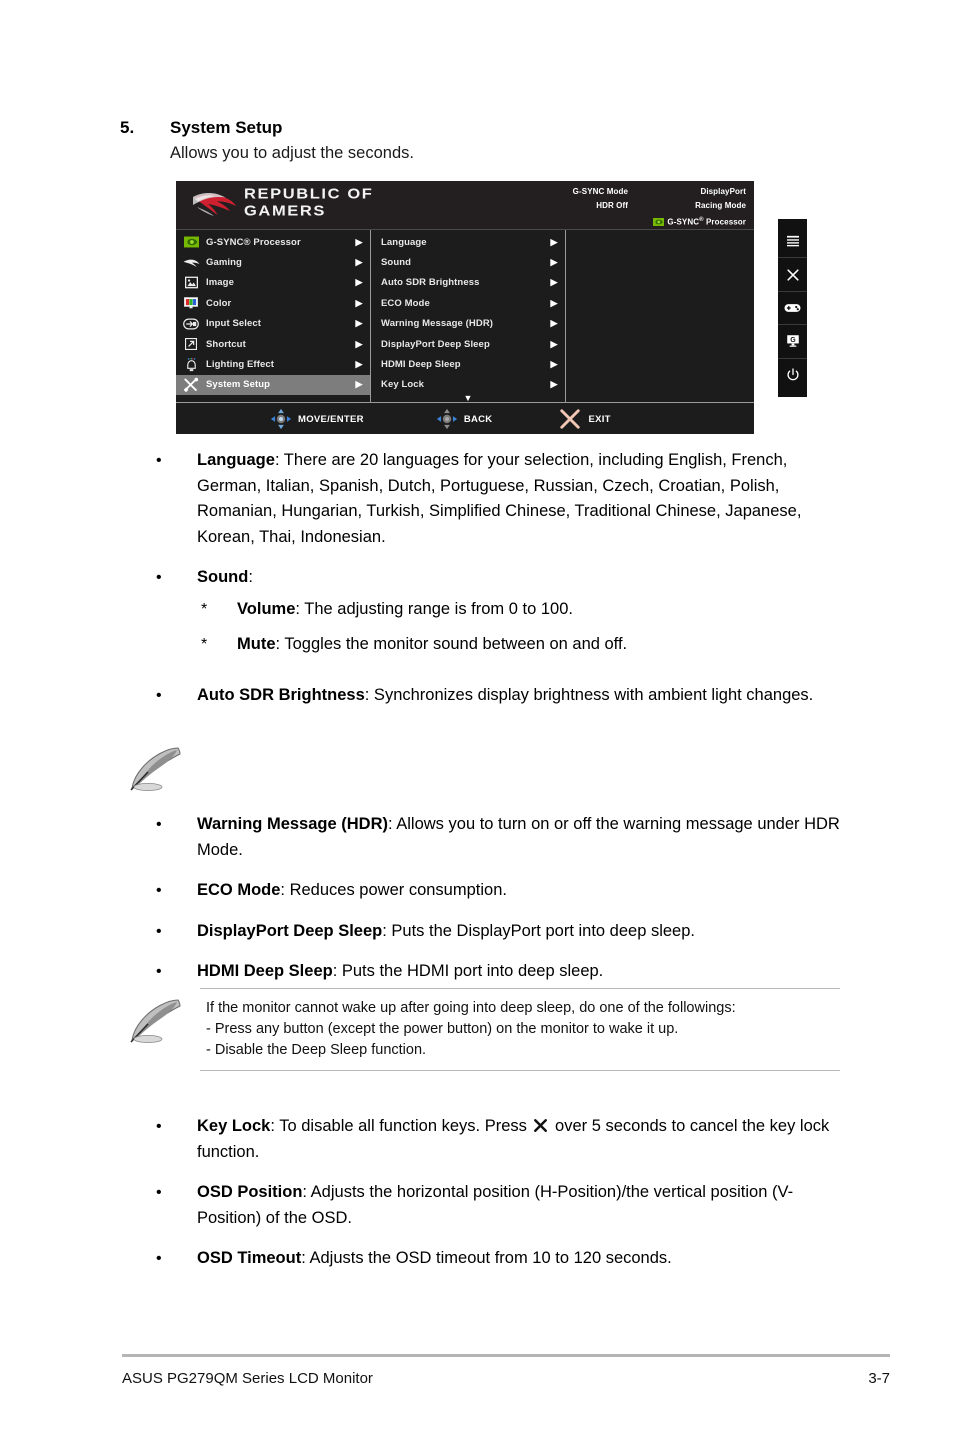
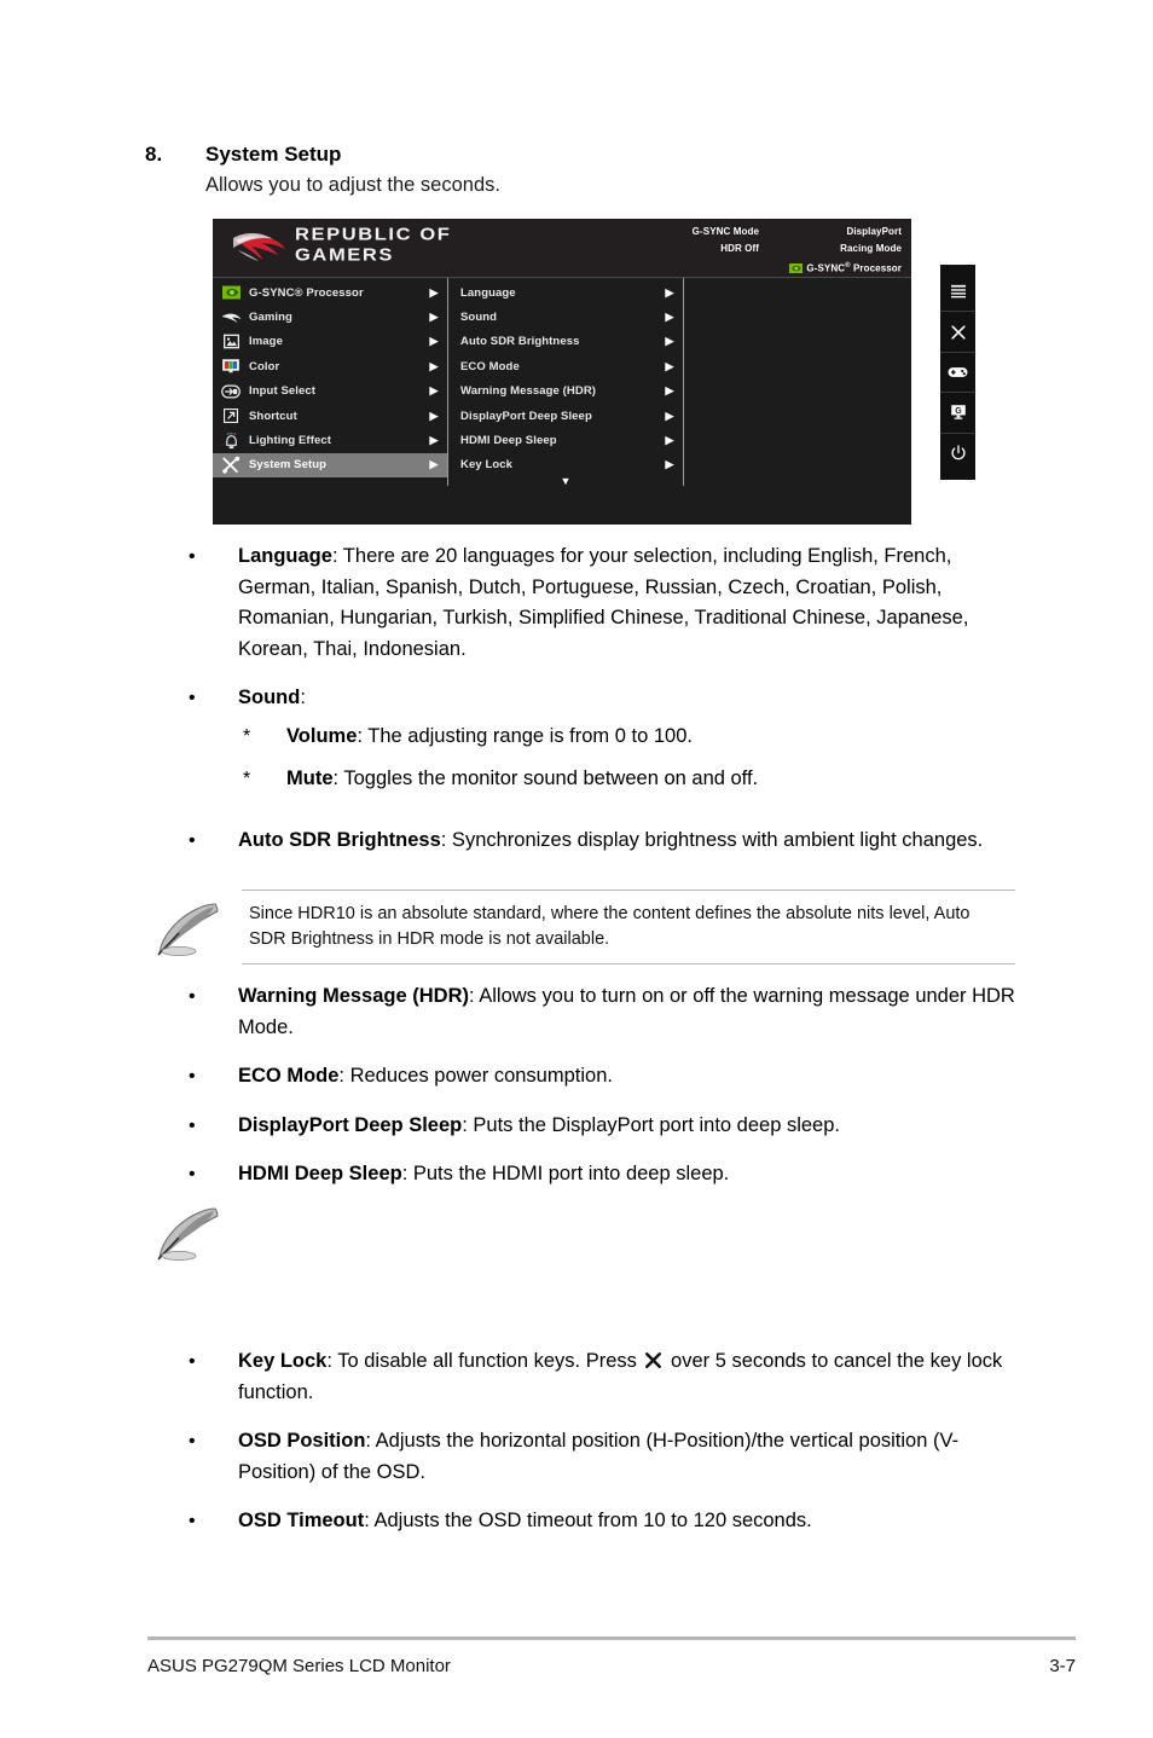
- 5. System Setup
+ 8. System Setup
  Allows you to adjust the seconds.
  REPUBLIC OF
  GAMERS
  G-SYNC Mode
  HDR Off
  DisplayPort
  Racing Mode
  G-SYNC Processor
  G-SYNC® Processor
  ▶
  Gaming
  ▶
  Image
  ▶
  Color
  ▶
  Input Select
  ▶
  Shortcut
  ▶
  Lighting Effect
  ▶
  System Setup
  ▶
  Language
  ▶
  Sound
  ▶
  Auto SDR Brightness
  ▶
  ECO Mode
  ▶
  Warning Message (HDR)
  ▶
  DisplayPort Deep Sleep
  ▶
  HDMI Deep Sleep
  ▶
  Key Lock
  ▶
  ▼
- MOVE/ENTER
- BACK
- EXIT
  •
  Language: There are 20 languages for your selection, including English, French, German, Italian, Spanish, Dutch, Portuguese, Russian, Czech, Croatian, Polish, Romanian, Hungarian, Turkish, Simplified Chinese, Traditional Chinese, Japanese, Korean, Thai, Indonesian.
  •
  Sound:
  *
  Volume: The adjusting range is from 0 to 100.
  *
  Mute: Toggles the monitor sound between on and off.
  •
  Auto SDR Brightness: Synchronizes display brightness with ambient light changes.
+ Since HDR10 is an absolute standard, where the content defines the absolute nits level, Auto SDR Brightness in HDR mode is not available.
  •
  Warning Message (HDR): Allows you to turn on or off the warning message under HDR Mode.
  •
  ECO Mode: Reduces power consumption.
  •
  DisplayPort Deep Sleep: Puts the DisplayPort port into deep sleep.
  •
  HDMI Deep Sleep: Puts the HDMI port into deep sleep.
- If the monitor cannot wake up after going into deep sleep, do one of the followings:
- - Press any button (except the power button) on the monitor to wake it up.
- - Disable the Deep Sleep function.
  •
  Key Lock: To disable all function keys. Press over 5 seconds to cancel the key lock function.
  •
  OSD Position: Adjusts the horizontal position (H-Position)/the vertical position (V-Position) of the OSD.
  •
  OSD Timeout: Adjusts the OSD timeout from 10 to 120 seconds.
  ASUS PG279QM Series LCD Monitor
  3-7
